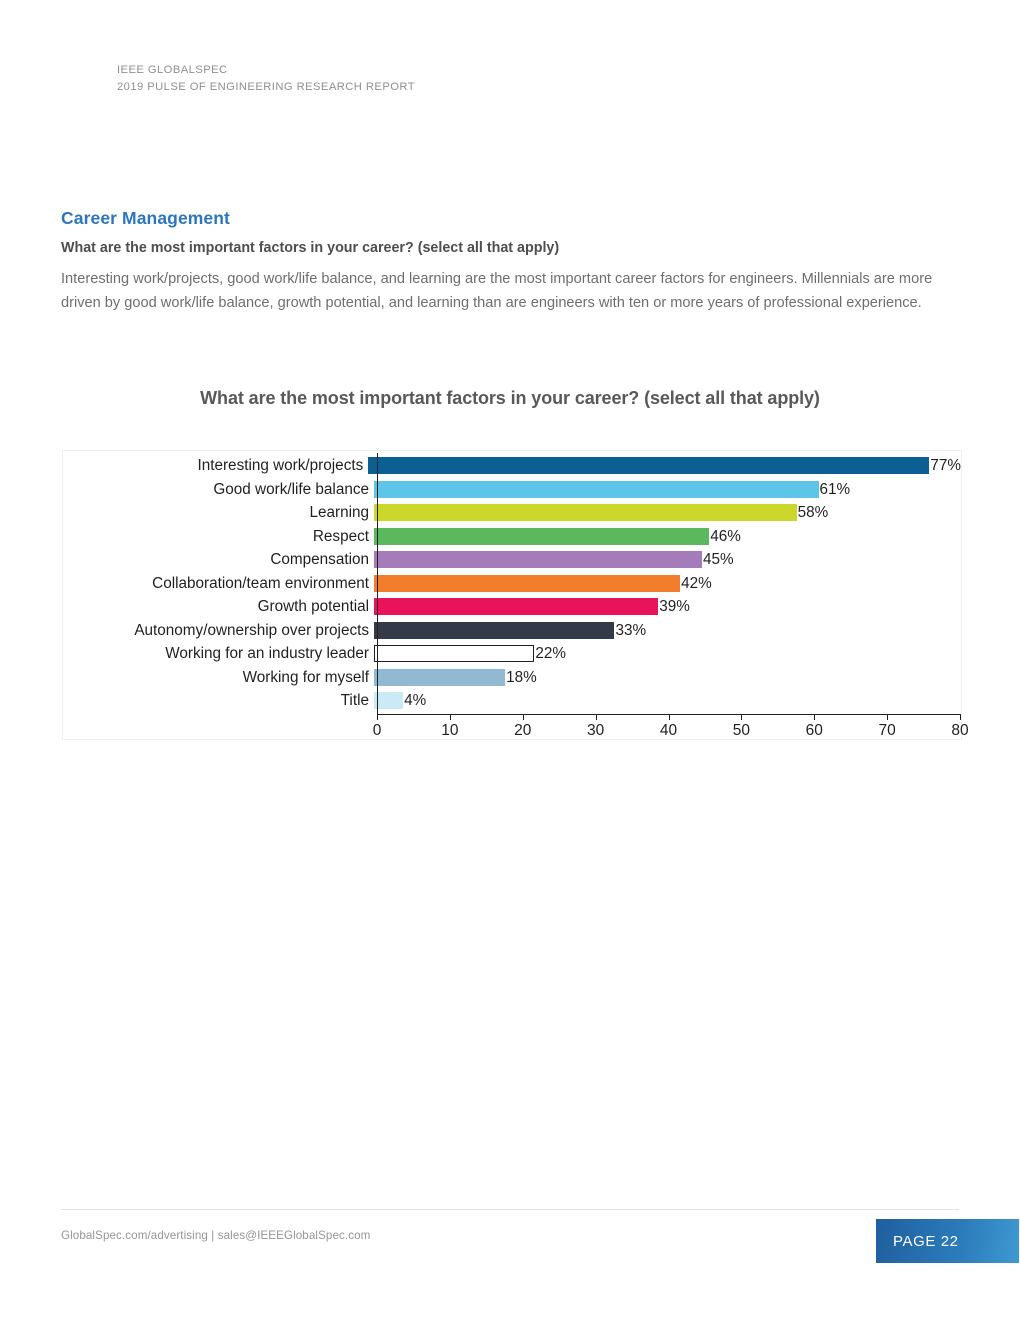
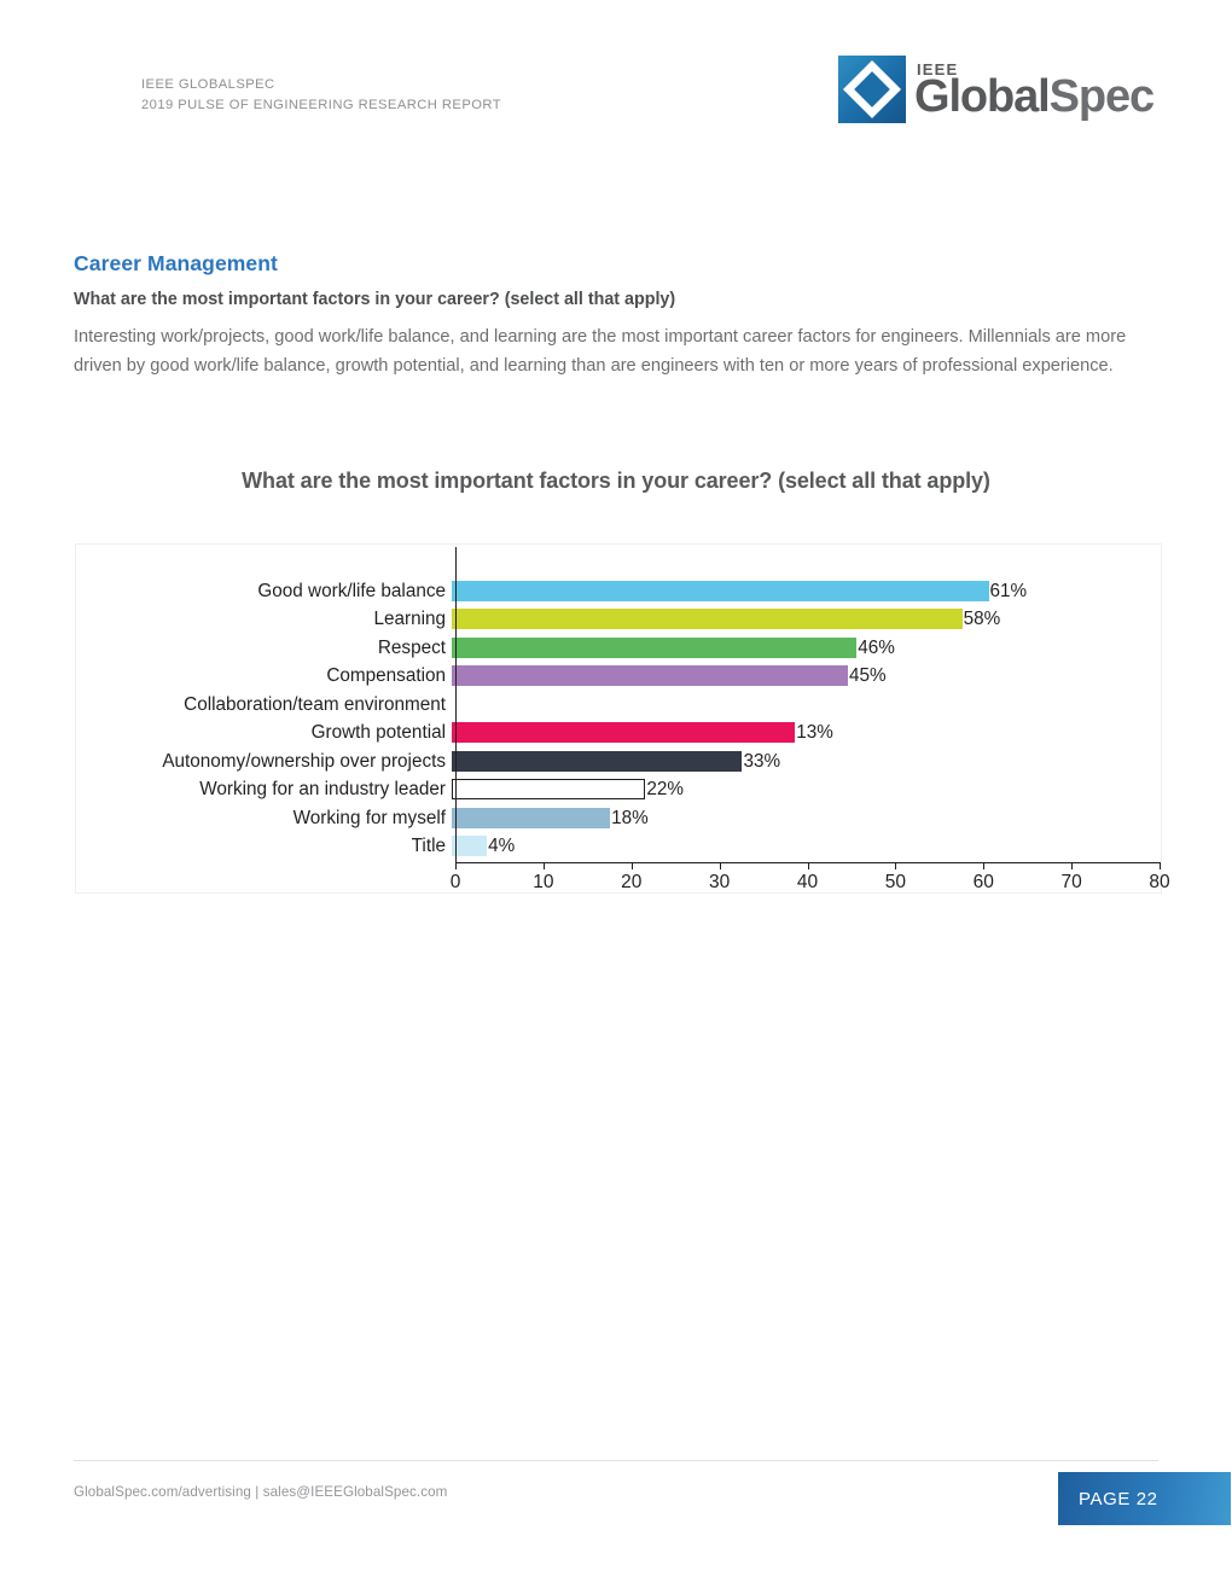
  IEEE GLOBALSPEC
  2019 PULSE OF ENGINEERING RESEARCH REPORT
+ IEEE
+ GlobalSpec
  Career Management
  What are the most important factors in your career? (select all that apply)
  Interesting work/projects, good work/life balance, and learning are the most important career factors for engineers. Millennials are more driven by good work/life balance, growth potential, and learning than are engineers with ten or more years of professional experience.
  What are the most important factors in your career? (select all that apply)
- Interesting work/projects
- 77%
  Good work/life balance
  61%
  Learning
  58%
  Respect
  46%
  Compensation
  45%
  Collaboration/team environment
- 42%
  Growth potential
- 39%
+ 13%
  Autonomy/ownership over projects
  33%
  Working for an industry leader
  22%
  Working for myself
  18%
  Title
  4%
  0
  10
  20
  30
  40
  50
  60
  70
  80
  GlobalSpec.com/advertising | sales@IEEEGlobalSpec.com
  PAGE 22
